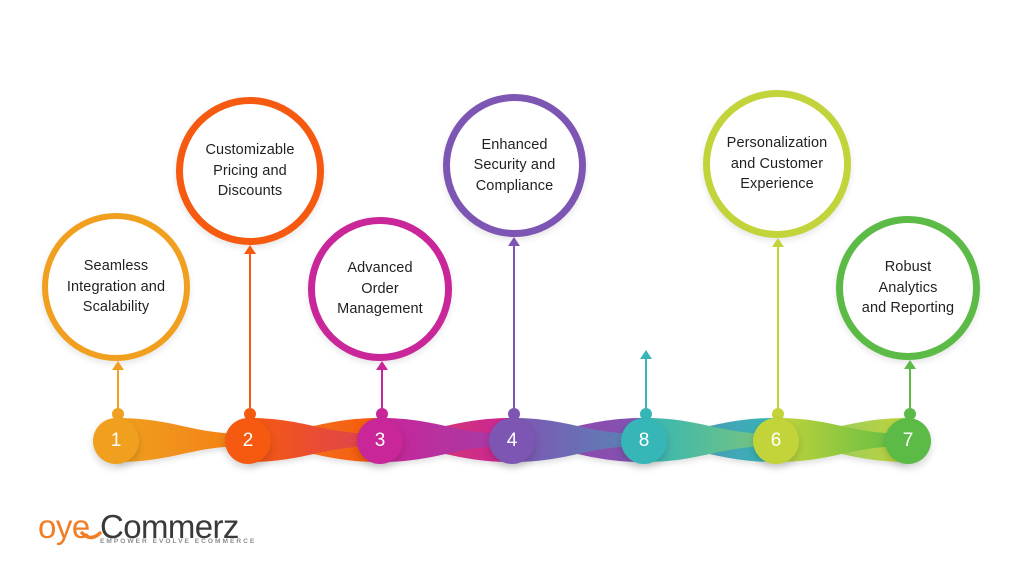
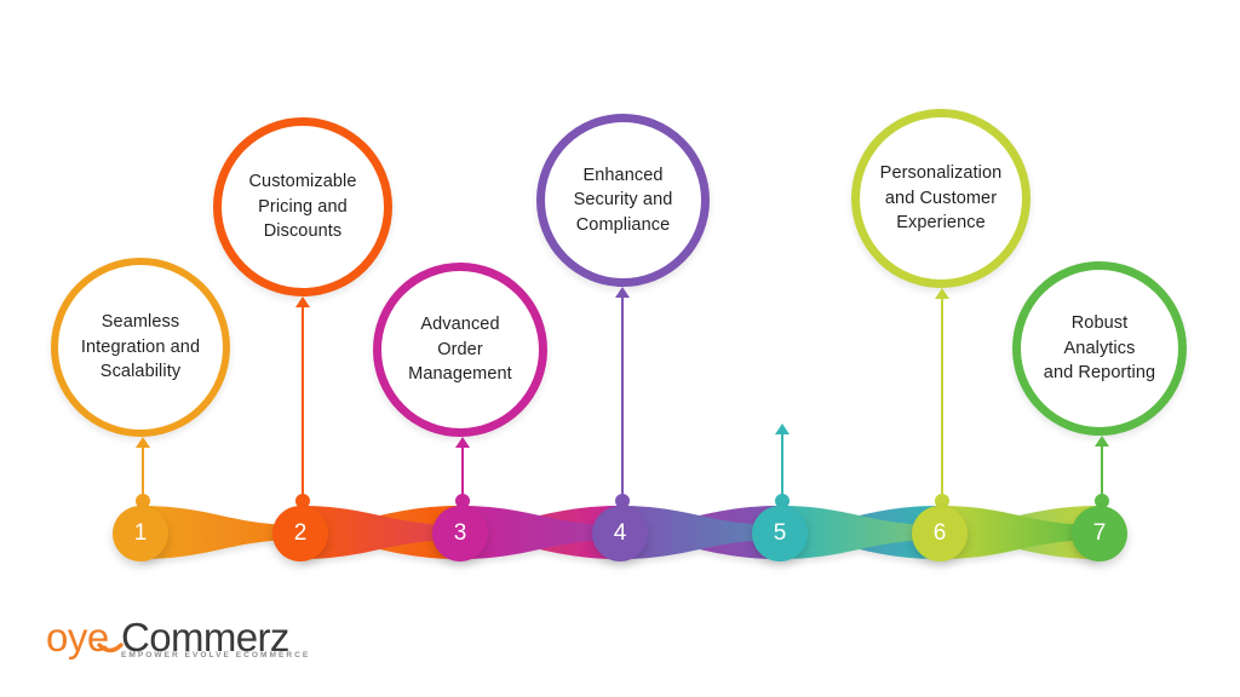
  Seamless
  Integration and
  Scalability
  1
  Customizable
  Pricing and
  Discounts
  2
  Advanced Order
  Management
  3
  Enhanced
  Security and
  Compliance
  4
- 8
+ 5
  Personalization
  and Customer
  Experience
  6
  Robust Analytics
  and Reporting
  7
  oye
  Commerz
